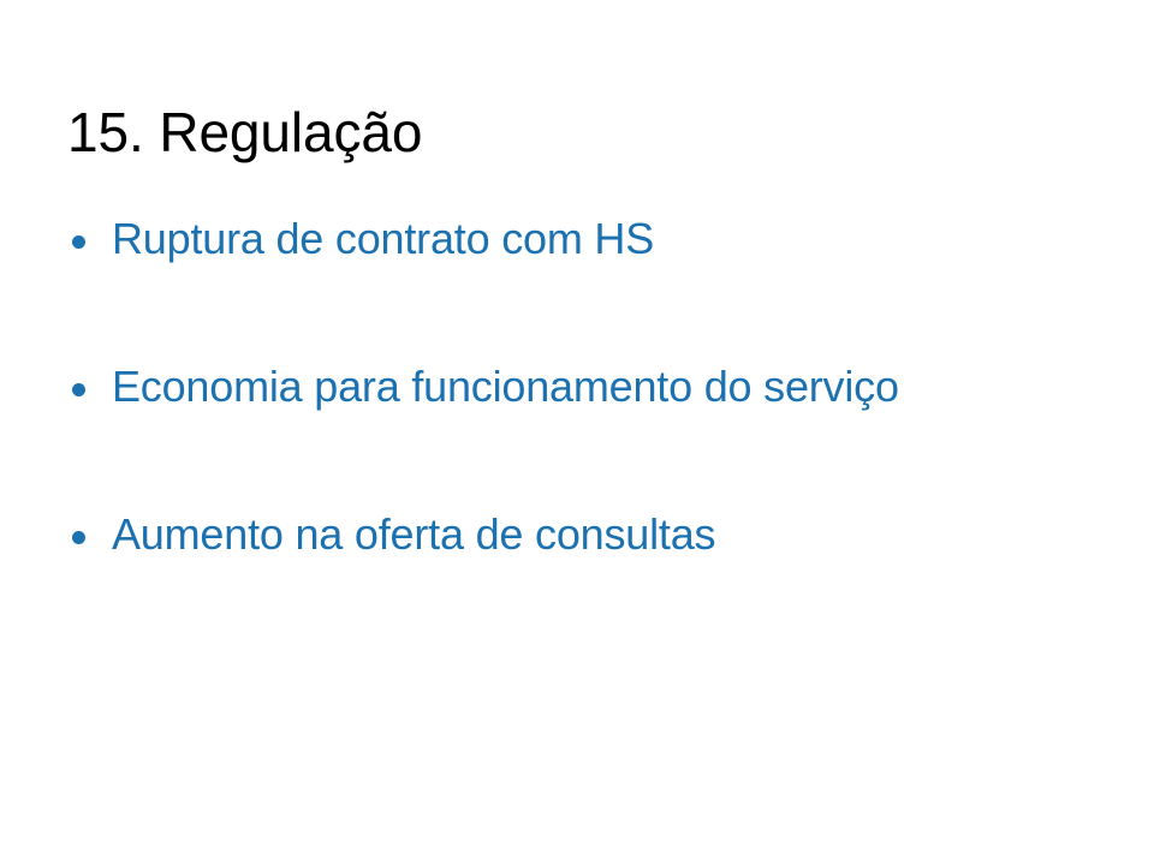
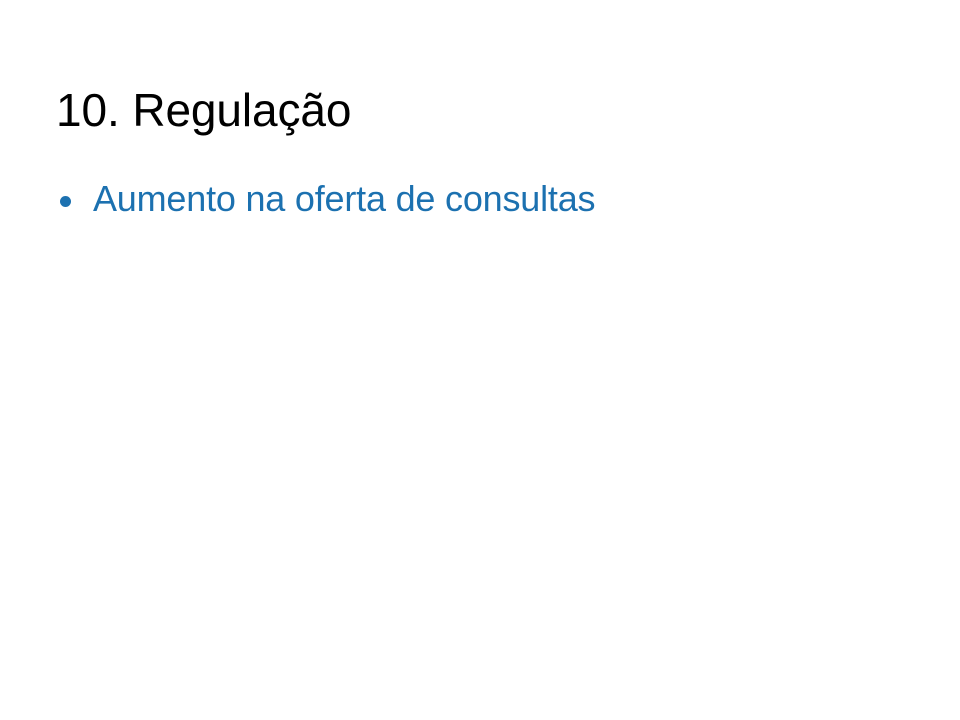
- 15. Regulação
+ 10. Regulação
- Ruptura de contrato com HS
- Economia para funcionamento do serviço
  Aumento na oferta de consultas
